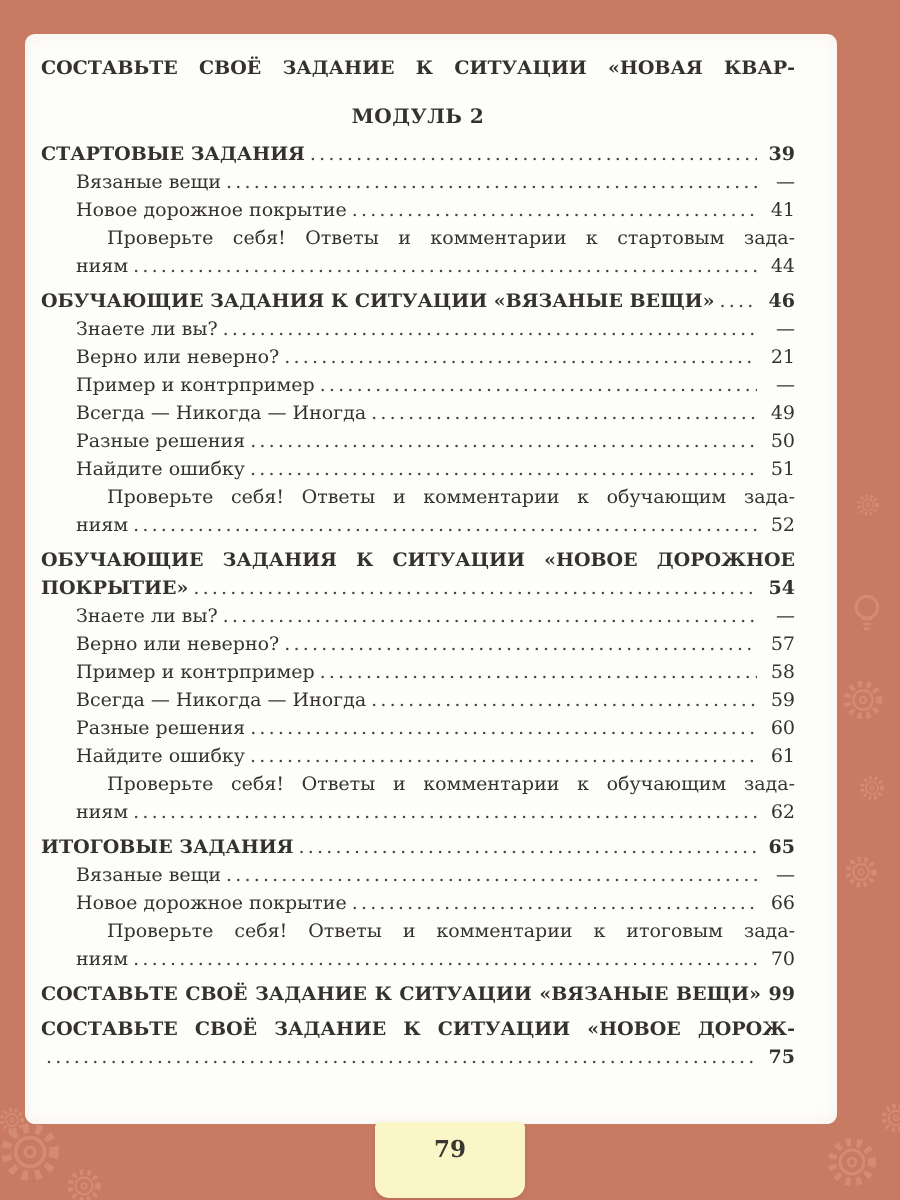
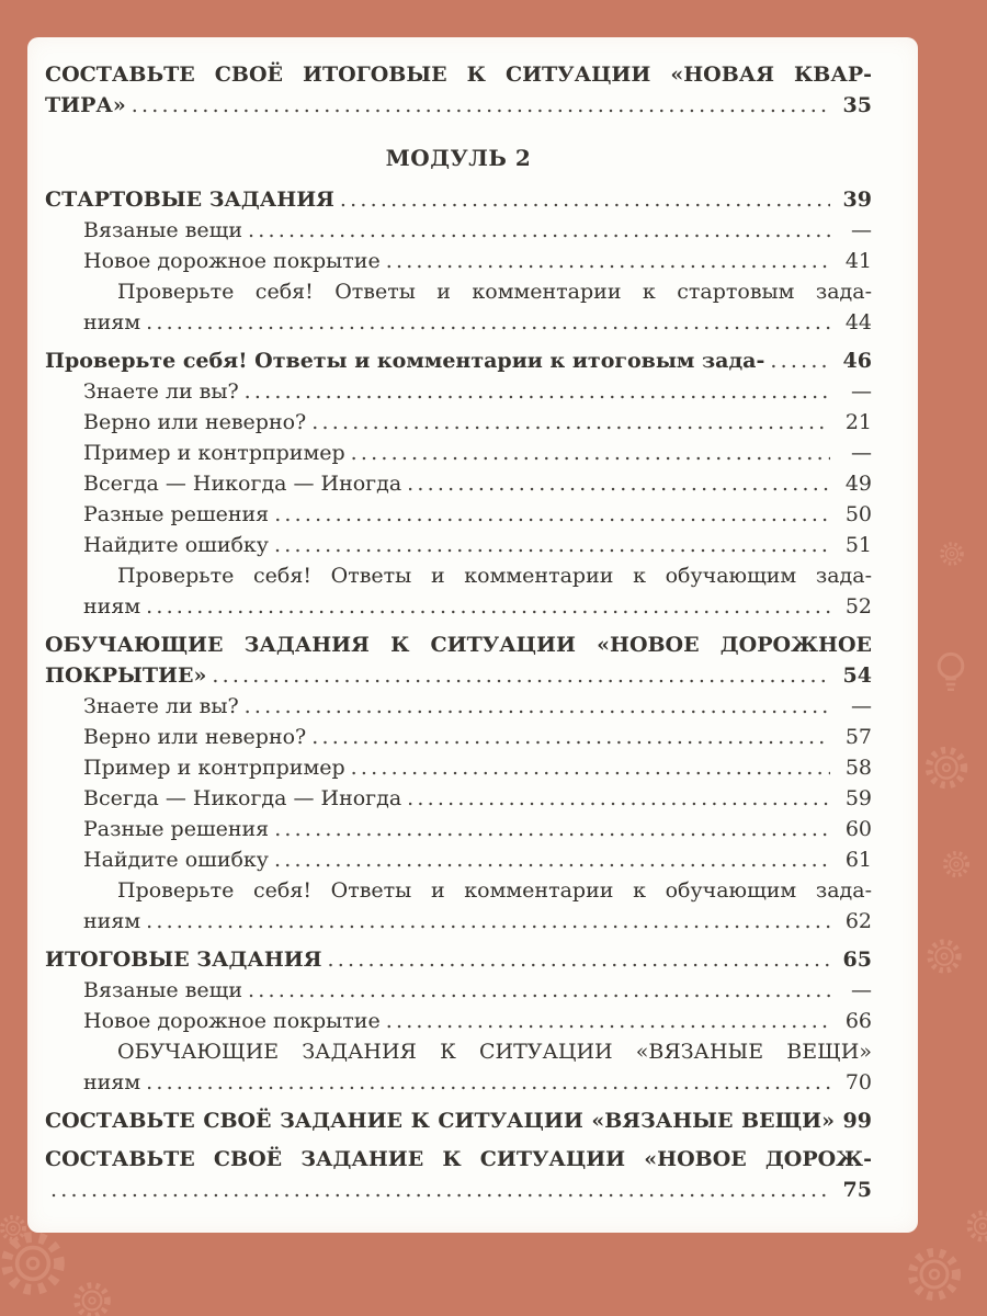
- СОСТАВЬТЕ СВОЁ ЗАДАНИЕ К СИТУАЦИИ «НОВАЯ КВАР-
+ СОСТАВЬТЕ СВОЁ ИТОГОВЫЕ К СИТУАЦИИ «НОВАЯ КВАР-
+ ТИРА»
+ 35
  МОДУЛЬ 2
  СТАРТОВЫЕ ЗАДАНИЯ
  39
  Вязаные вещи
  —
  Новое дорожное покрытие
  41
  Проверьте себя! Ответы и комментарии к стартовым зада-
  ниям
  44
- ОБУЧАЮЩИЕ ЗАДАНИЯ К СИТУАЦИИ «ВЯЗАНЫЕ ВЕЩИ»
+ Проверьте себя! Ответы и комментарии к итоговым зада-
  46
  Знаете ли вы?
  —
  Верно или неверно?
  21
  Пример и контрпример
  —
  Всегда — Никогда — Иногда
  49
  Разные решения
  50
  Найдите ошибку
  51
  Проверьте себя! Ответы и комментарии к обучающим зада-
  ниям
  52
  ОБУЧАЮЩИЕ ЗАДАНИЯ К СИТУАЦИИ «НОВОЕ ДОРОЖНОЕ
  ПОКРЫТИЕ»
  54
  Знаете ли вы?
  —
  Верно или неверно?
  57
  Пример и контрпример
  58
  Всегда — Никогда — Иногда
  59
  Разные решения
  60
  Найдите ошибку
  61
  Проверьте себя! Ответы и комментарии к обучающим зада-
  ниям
  62
  ИТОГОВЫЕ ЗАДАНИЯ
  65
  Вязаные вещи
  —
  Новое дорожное покрытие
  66
- Проверьте себя! Ответы и комментарии к итоговым зада-
+ ОБУЧАЮЩИЕ ЗАДАНИЯ К СИТУАЦИИ «ВЯЗАНЫЕ ВЕЩИ»
  ниям
  70
  СОСТАВЬТЕ СВОЁ ЗАДАНИЕ К СИТУАЦИИ «ВЯЗАНЫЕ ВЕЩИ» 99
  СОСТАВЬТЕ СВОЁ ЗАДАНИЕ К СИТУАЦИИ «НОВОЕ ДОРОЖ-
  75
- 79
